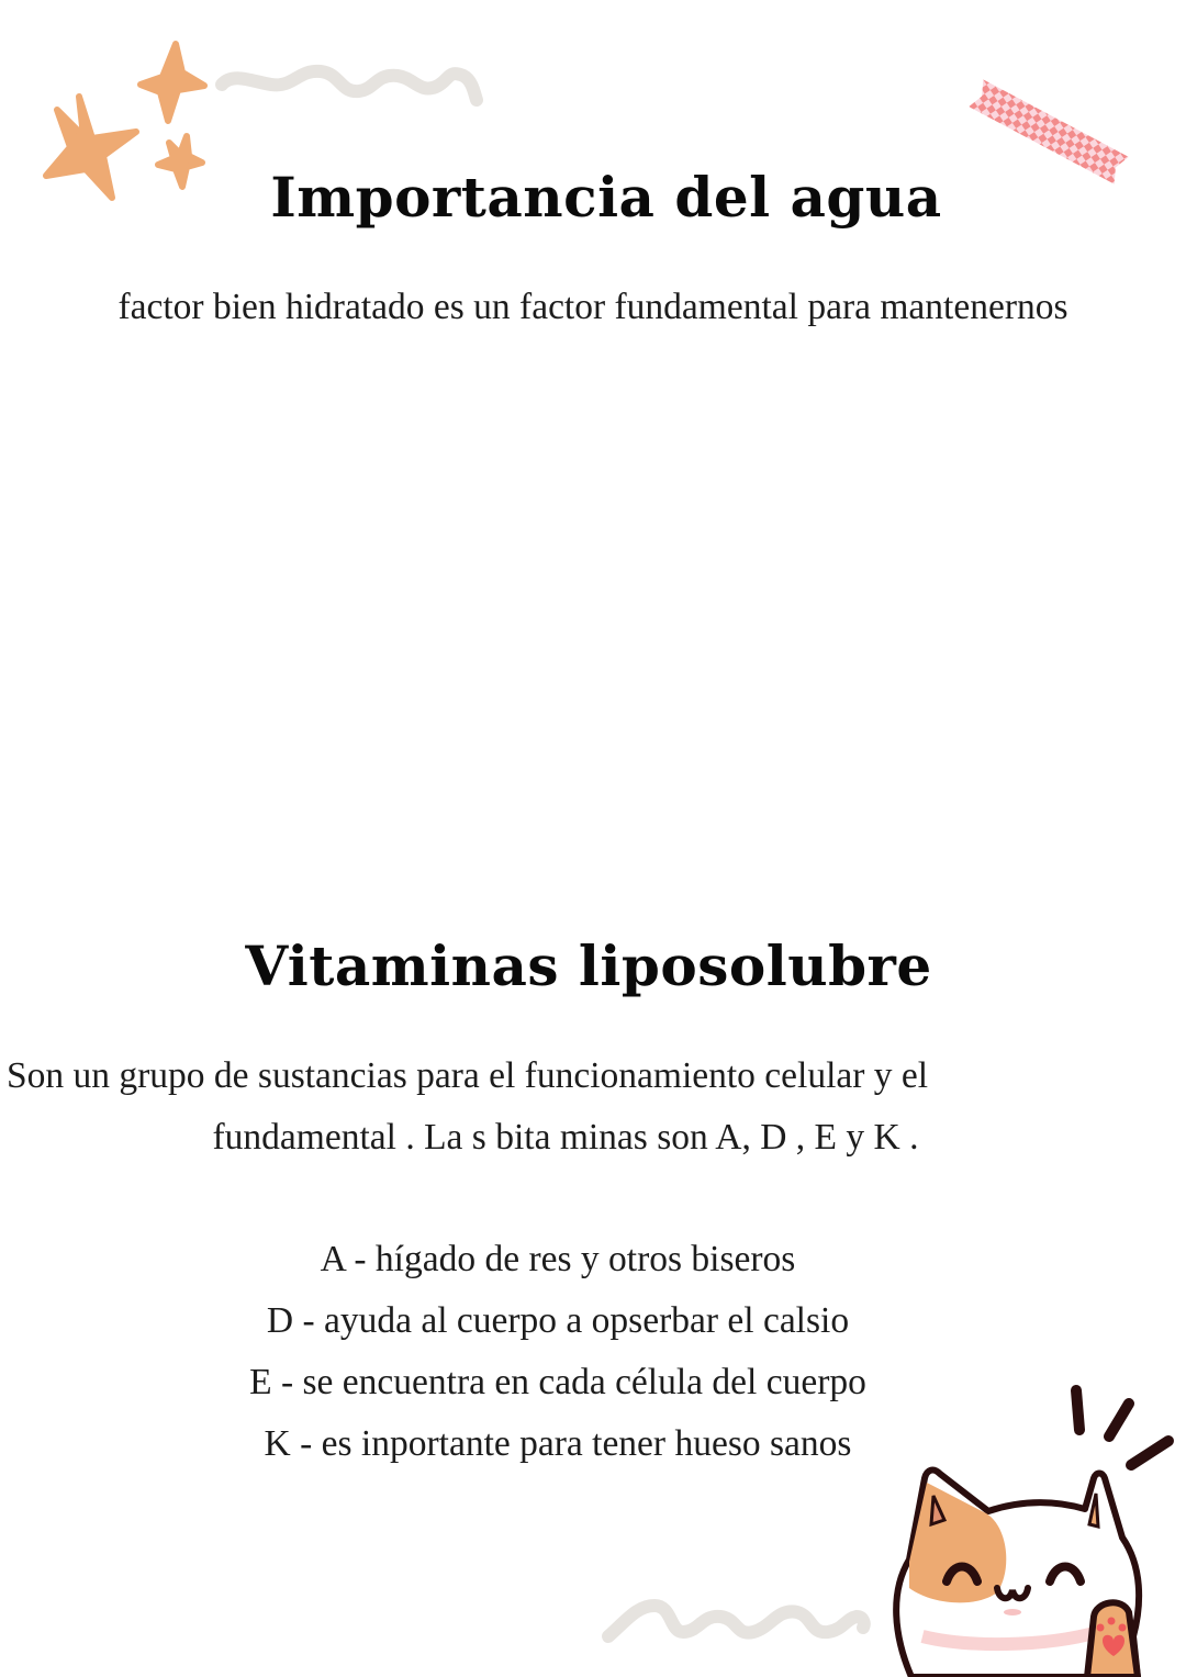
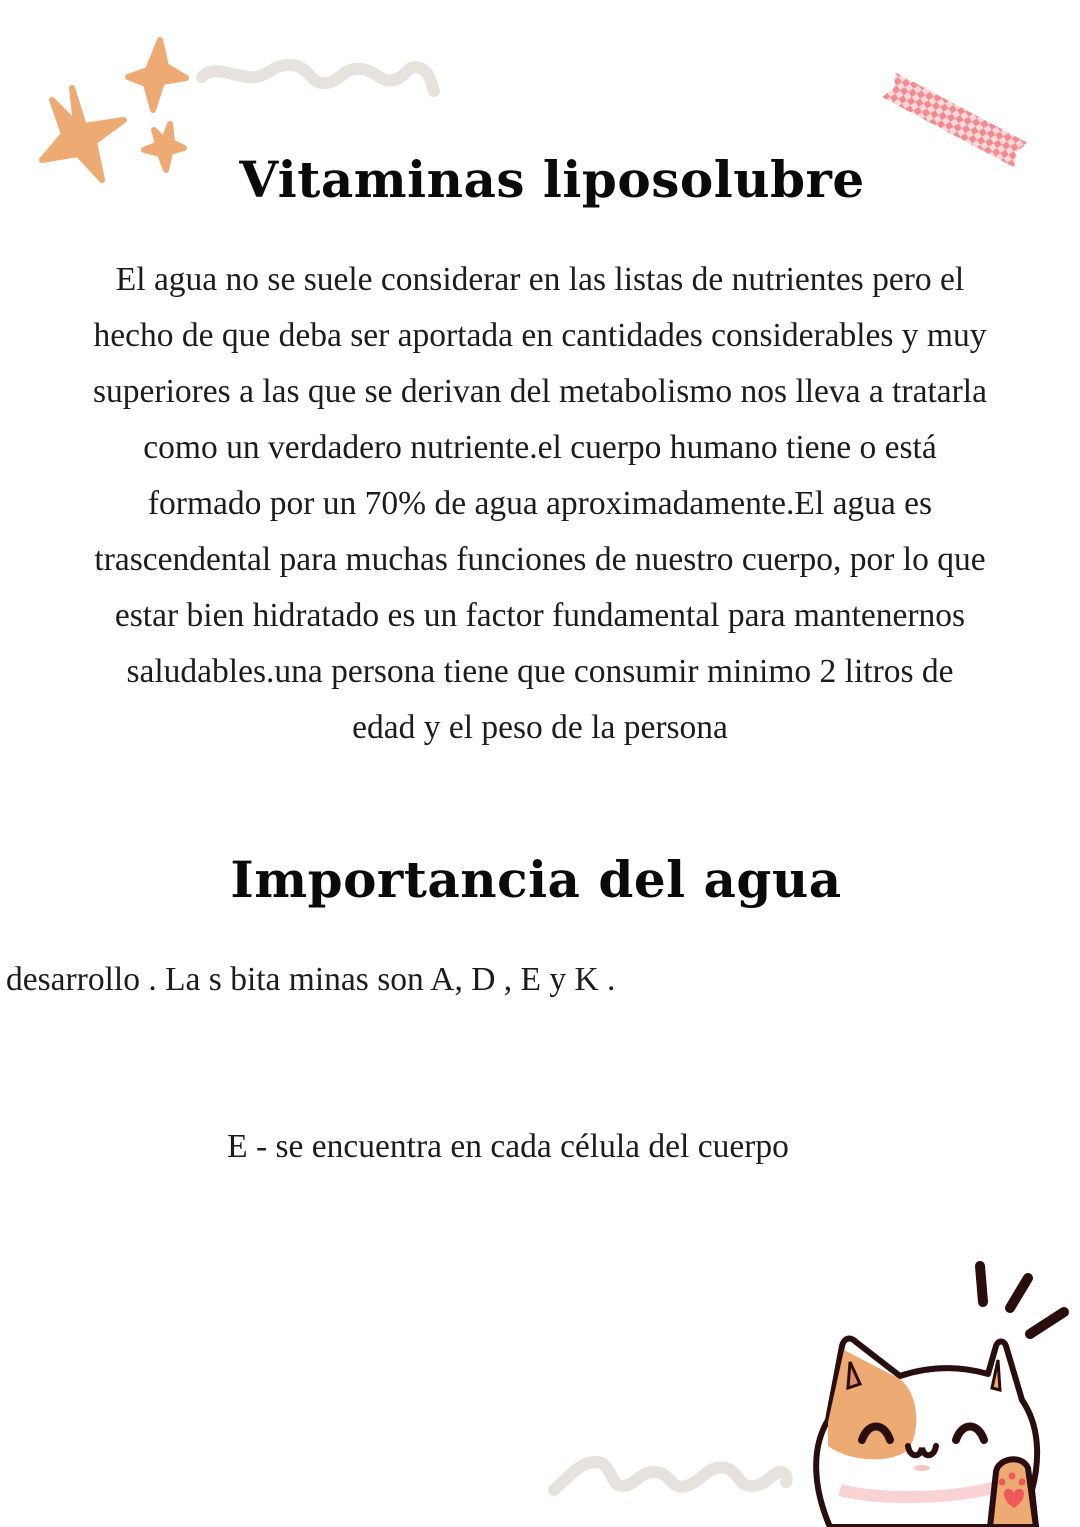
- Importancia del agua
+ Vitaminas liposolubre
+ El agua no se suele considerar en las listas de nutrientes pero el
+ hecho de que deba ser aportada en cantidades considerables y muy
+ superiores a las que se derivan del metabolismo nos lleva a tratarla
+ como un verdadero nutriente.el cuerpo humano tiene o está
+ formado por un 70% de agua aproximadamente.El agua es
+ trascendental para muchas funciones de nuestro cuerpo, por lo que
- factor bien hidratado es un factor fundamental para mantenernos
+ estar bien hidratado es un factor fundamental para mantenernos
+ saludables.una persona tiene que consumir minimo 2 litros de
+ edad y el peso de la persona
- Vitaminas liposolubre
+ Importancia del agua
- Son un grupo de sustancias para el funcionamiento celular y el
- fundamental . La s bita minas son A, D , E y K .
+ desarrollo . La s bita minas son A, D , E y K .
- A - hígado de res y otros biseros
- D - ayuda al cuerpo a opserbar el calsio
  E - se encuentra en cada célula del cuerpo
- K - es inportante para tener hueso sanos
